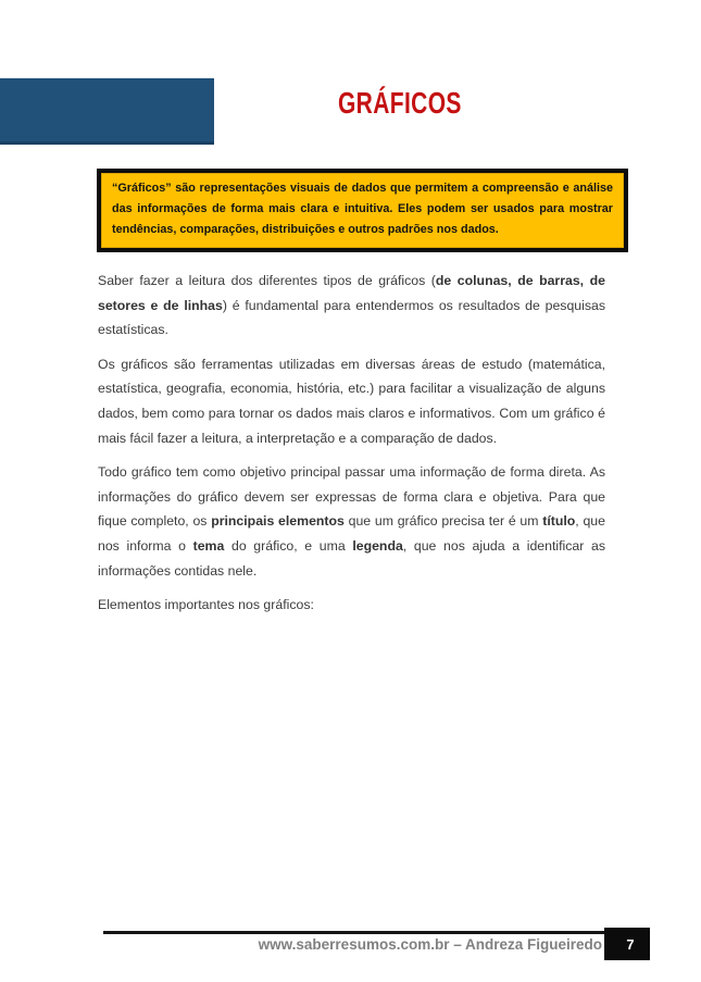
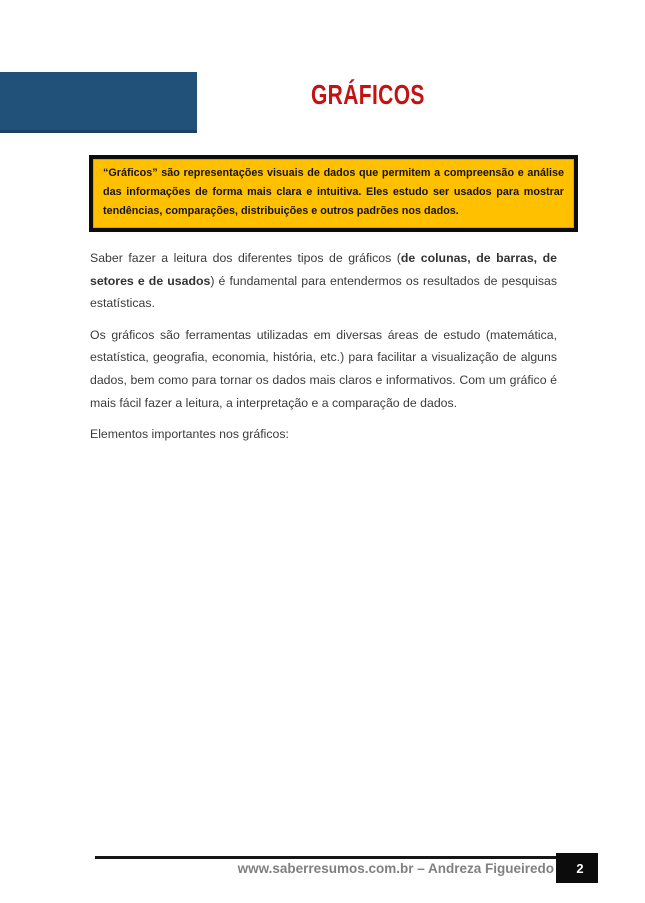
  GRÁFICOS
- “Gráficos” são representações visuais de dados que permitem a compreensão e análise das informações de forma mais clara e intuitiva. Eles podem ser usados para mostrar tendências, comparações, distribuições e outros padrões nos dados.
+ “Gráficos” são representações visuais de dados que permitem a compreensão e análise das informações de forma mais clara e intuitiva. Eles estudo ser usados para mostrar tendências, comparações, distribuições e outros padrões nos dados.
- Saber fazer a leitura dos diferentes tipos de gráficos (de colunas, de barras, de setores e de linhas) é fundamental para entendermos os resultados de pesquisas estatísticas.
+ Saber fazer a leitura dos diferentes tipos de gráficos (de colunas, de barras, de setores e de usados) é fundamental para entendermos os resultados de pesquisas estatísticas.
  Os gráficos são ferramentas utilizadas em diversas áreas de estudo (matemática, estatística, geografia, economia, história, etc.) para facilitar a visualização de alguns dados, bem como para tornar os dados mais claros e informativos. Com um gráfico é mais fácil fazer a leitura, a interpretação e a comparação de dados.
- Todo gráfico tem como objetivo principal passar uma informação de forma direta. As informações do gráfico devem ser expressas de forma clara e objetiva. Para que fique completo, os principais elementos que um gráfico precisa ter é um título, que nos informa o tema do gráfico, e uma legenda, que nos ajuda a identificar as informações contidas nele.
  Elementos importantes nos gráficos:
  www.saberresumos.com.br – Andreza Figueiredo
- 7
+ 2
